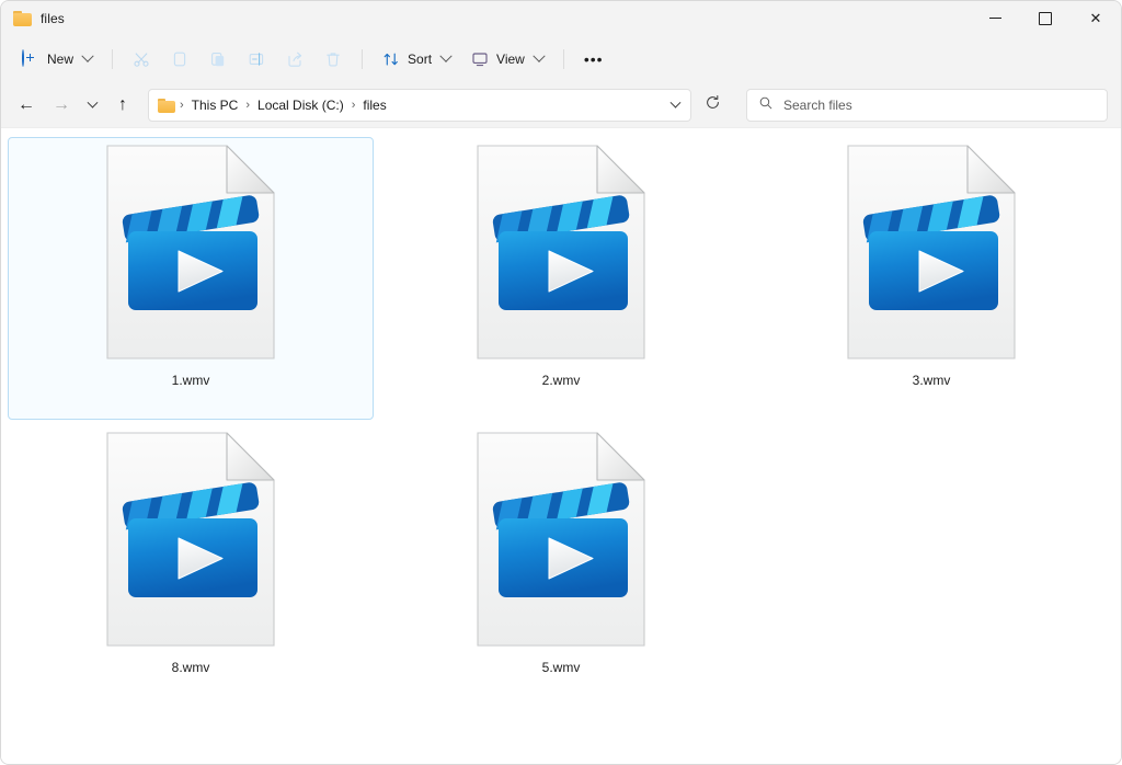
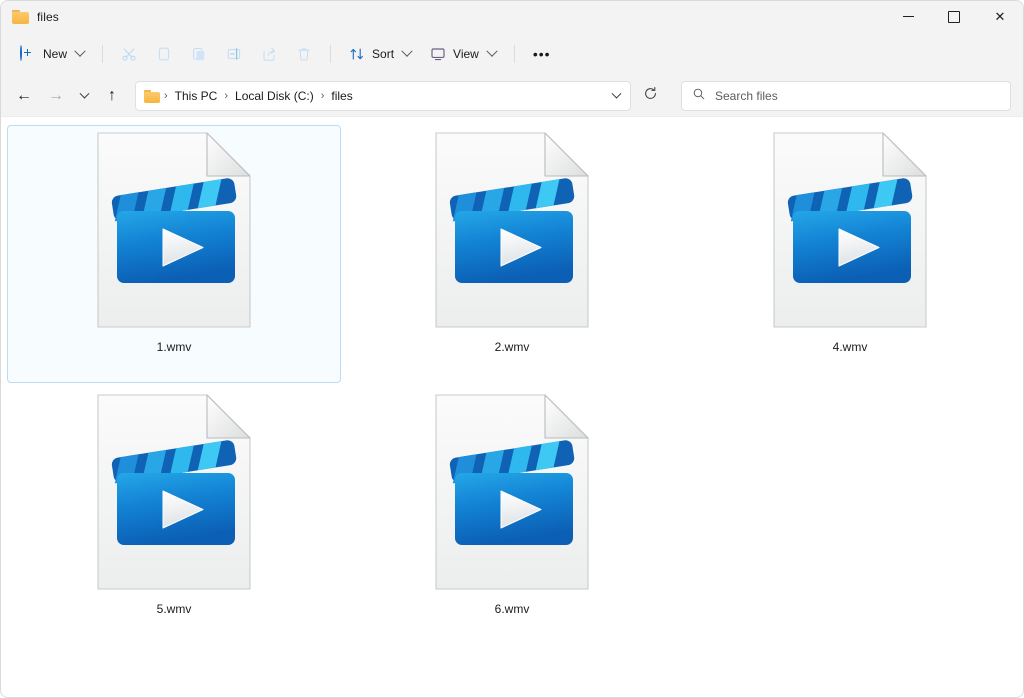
  files
  ✕
  New
  Sort
  View
  •••
  ←
  →
  ↑
  ›
  This PC
  ›
  Local Disk (C:)
  ›
  files
  Search files
  1.wmv
  2.wmv
- 3.wmv
- 8.wmv
+ 4.wmv
  5.wmv
+ 6.wmv
